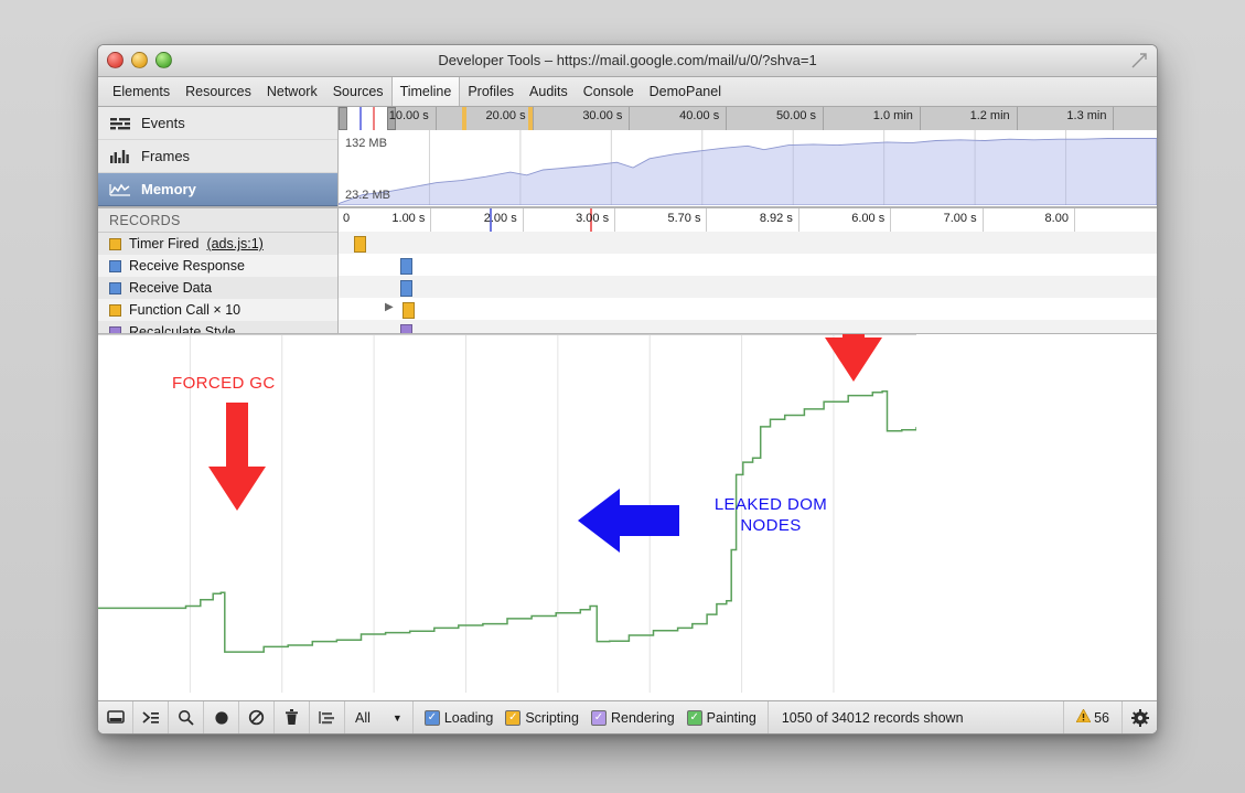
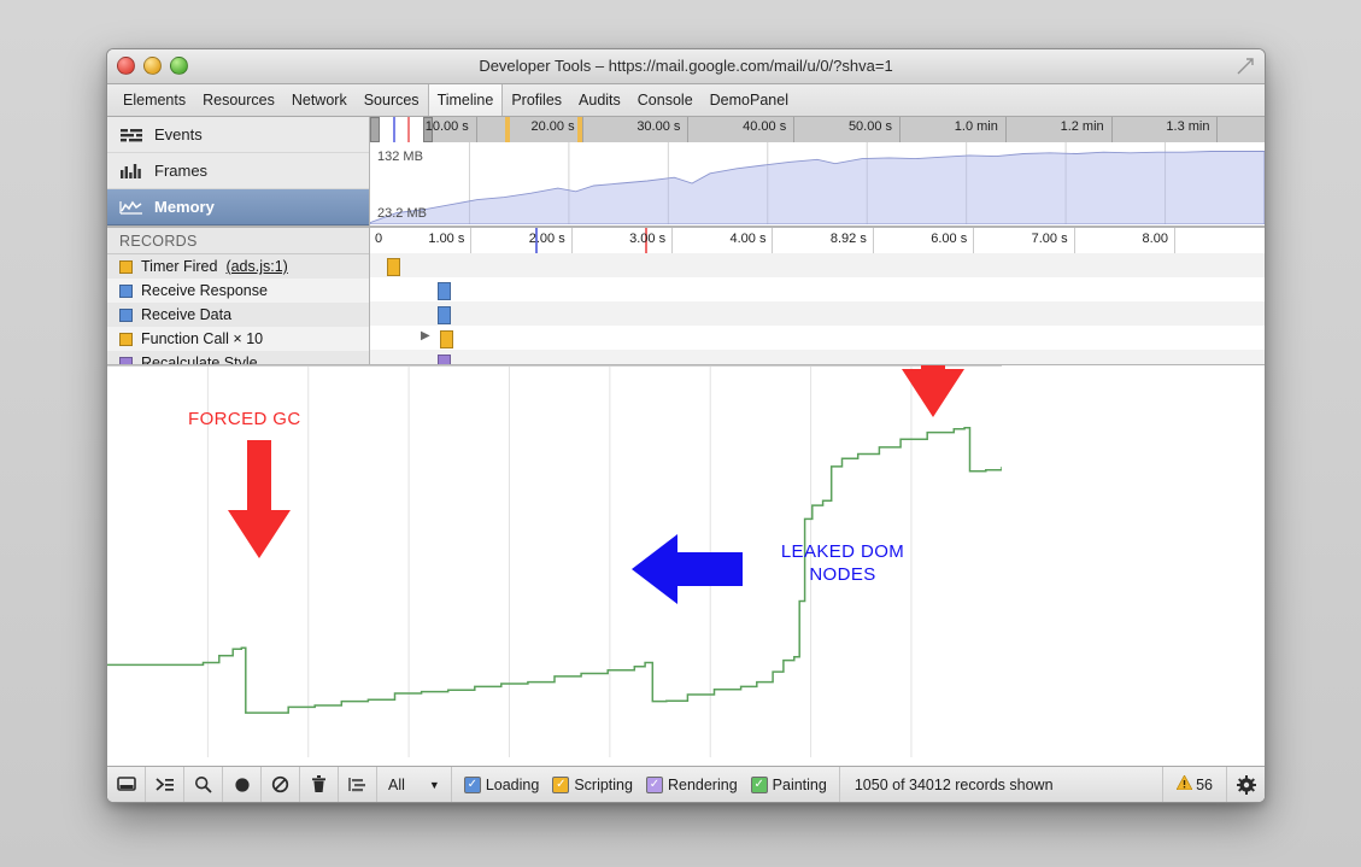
  Developer Tools – https://mail.google.com/mail/u/0/?shva=1
  Elements
  Resources
  Network
  Sources
  Timeline
  Profiles
  Audits
  Console
  DemoPanel
  Events
  Frames
  Memory
  10.00 s
  20.00 s
  30.00 s
  40.00 s
  50.00 s
  1.0 min
  1.2 min
  1.3 min
  132 MB
  23.2 MB
  RECORDS
  Timer Fired
  (ads.js:1)
  Receive Response
  Receive Data
  Function Call × 10
  Recalculate Style
  0
  1.00 s
  2.00 s
  3.00 s
- 5.70 s
+ 4.00 s
  8.92 s
  6.00 s
  7.00 s
  8.00
  ▶
  FORCED GC
  LEAKED DOM NODES
  All
  ▼
  ✓
  Loading
  ✓
  Scripting
  ✓
  Rendering
  ✓
  Painting
  1050 of 34012 records shown
  56
